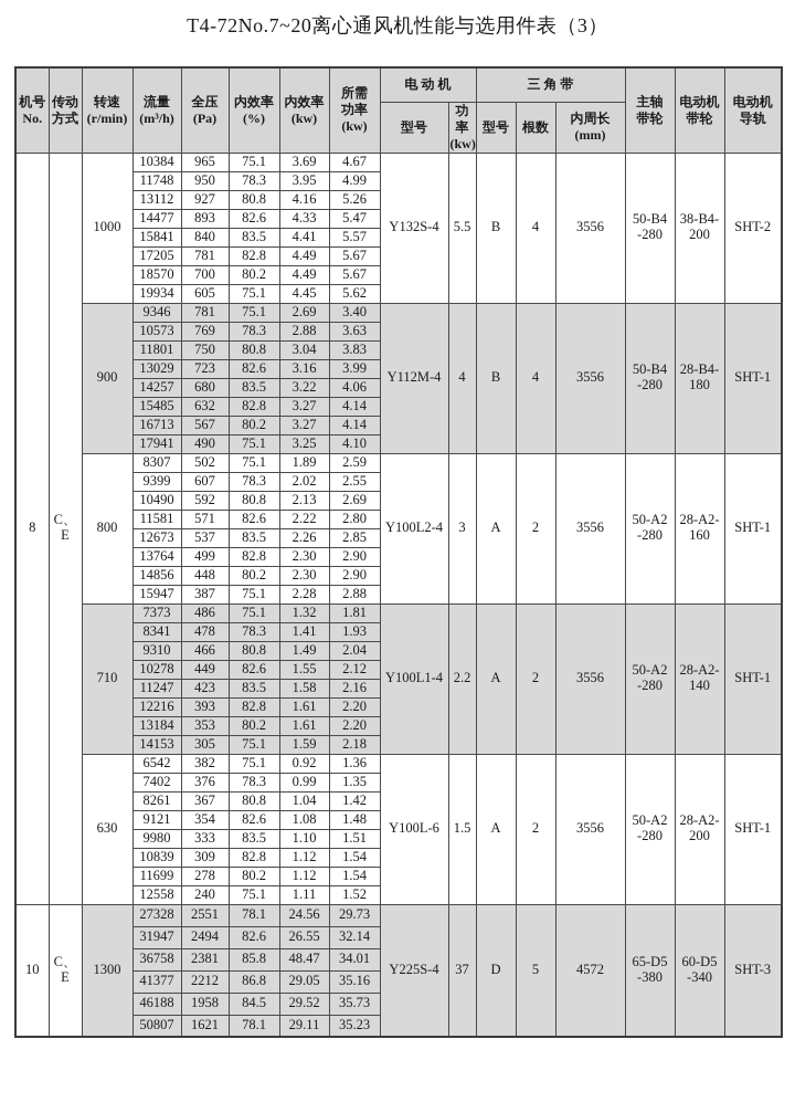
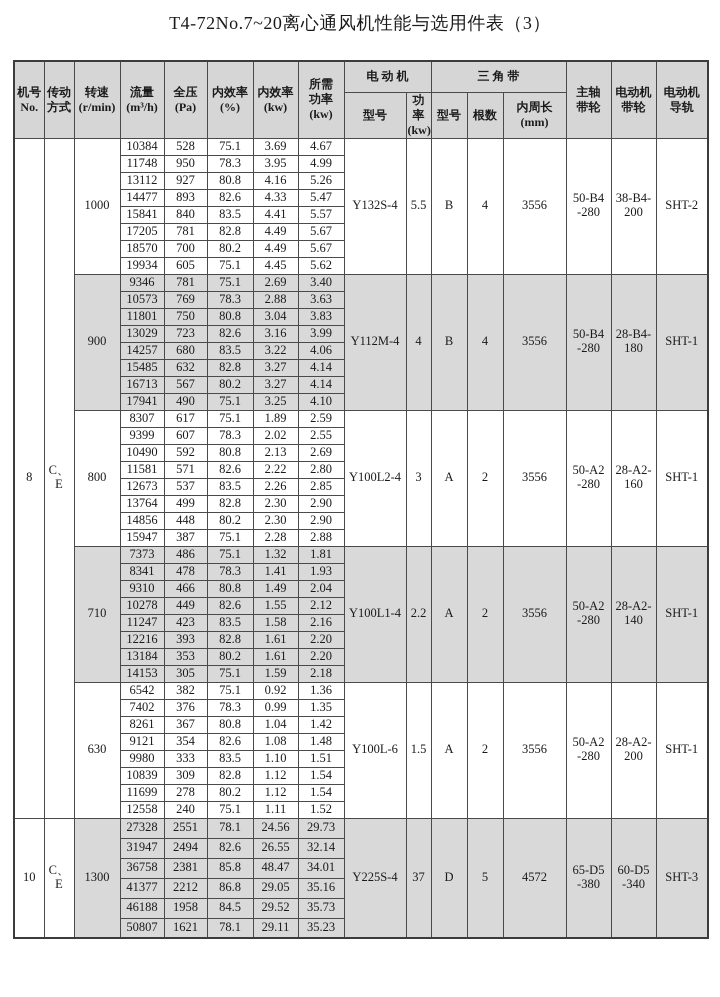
  T4-72No.7~20离心通风机性能与选用件表（3）
  机号 No.	传动 方式	转速 (r/min)	流量 (m³/h)	全压 (Pa)	内效率 (%)	内效率 (kw)	所需 功率 (kw)	电 动 机	三 角 带	主轴 带轮	电动机 带轮	电动机 导轨
  型号	功率 (kw)	型号	根数	内周长 (mm)
- 8	C、E	1000	10384	965	75.1	3.69	4.67	Y132S-4	5.5	B	4	3556	50-B4 -280	38-B4- 200	SHT-2
+ 8	C、E	1000	10384	528	75.1	3.69	4.67	Y132S-4	5.5	B	4	3556	50-B4 -280	38-B4- 200	SHT-2
  11748	950	78.3	3.95	4.99
  13112	927	80.8	4.16	5.26
  14477	893	82.6	4.33	5.47
  15841	840	83.5	4.41	5.57
  17205	781	82.8	4.49	5.67
  18570	700	80.2	4.49	5.67
  19934	605	75.1	4.45	5.62
  900	9346	781	75.1	2.69	3.40	Y112M-4	4	B	4	3556	50-B4 -280	28-B4- 180	SHT-1
  10573	769	78.3	2.88	3.63
  11801	750	80.8	3.04	3.83
  13029	723	82.6	3.16	3.99
  14257	680	83.5	3.22	4.06
  15485	632	82.8	3.27	4.14
  16713	567	80.2	3.27	4.14
  17941	490	75.1	3.25	4.10
- 800	8307	502	75.1	1.89	2.59	Y100L2-4	3	A	2	3556	50-A2 -280	28-A2- 160	SHT-1
+ 800	8307	617	75.1	1.89	2.59	Y100L2-4	3	A	2	3556	50-A2 -280	28-A2- 160	SHT-1
  9399	607	78.3	2.02	2.55
  10490	592	80.8	2.13	2.69
  11581	571	82.6	2.22	2.80
  12673	537	83.5	2.26	2.85
  13764	499	82.8	2.30	2.90
  14856	448	80.2	2.30	2.90
  15947	387	75.1	2.28	2.88
  710	7373	486	75.1	1.32	1.81	Y100L1-4	2.2	A	2	3556	50-A2 -280	28-A2- 140	SHT-1
  8341	478	78.3	1.41	1.93
  9310	466	80.8	1.49	2.04
  10278	449	82.6	1.55	2.12
  11247	423	83.5	1.58	2.16
  12216	393	82.8	1.61	2.20
  13184	353	80.2	1.61	2.20
  14153	305	75.1	1.59	2.18
  630	6542	382	75.1	0.92	1.36	Y100L-6	1.5	A	2	3556	50-A2 -280	28-A2- 200	SHT-1
  7402	376	78.3	0.99	1.35
  8261	367	80.8	1.04	1.42
  9121	354	82.6	1.08	1.48
  9980	333	83.5	1.10	1.51
  10839	309	82.8	1.12	1.54
  11699	278	80.2	1.12	1.54
  12558	240	75.1	1.11	1.52
  10	C、E	1300	27328	2551	78.1	24.56	29.73	Y225S-4	37	D	5	4572	65-D5 -380	60-D5 -340	SHT-3
  31947	2494	82.6	26.55	32.14
  36758	2381	85.8	48.47	34.01
  41377	2212	86.8	29.05	35.16
  46188	1958	84.5	29.52	35.73
  50807	1621	78.1	29.11	35.23
